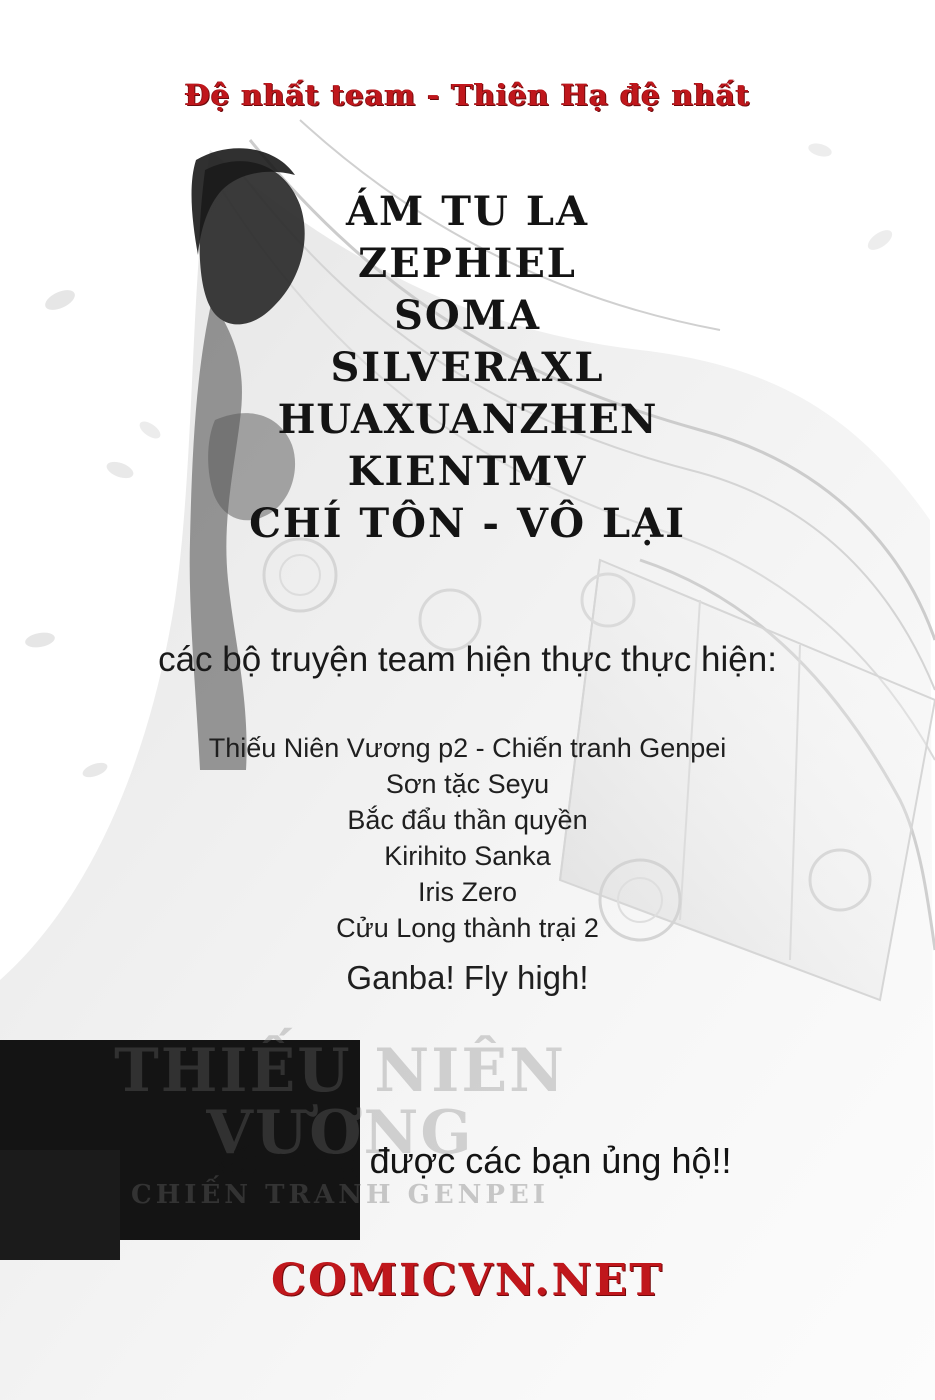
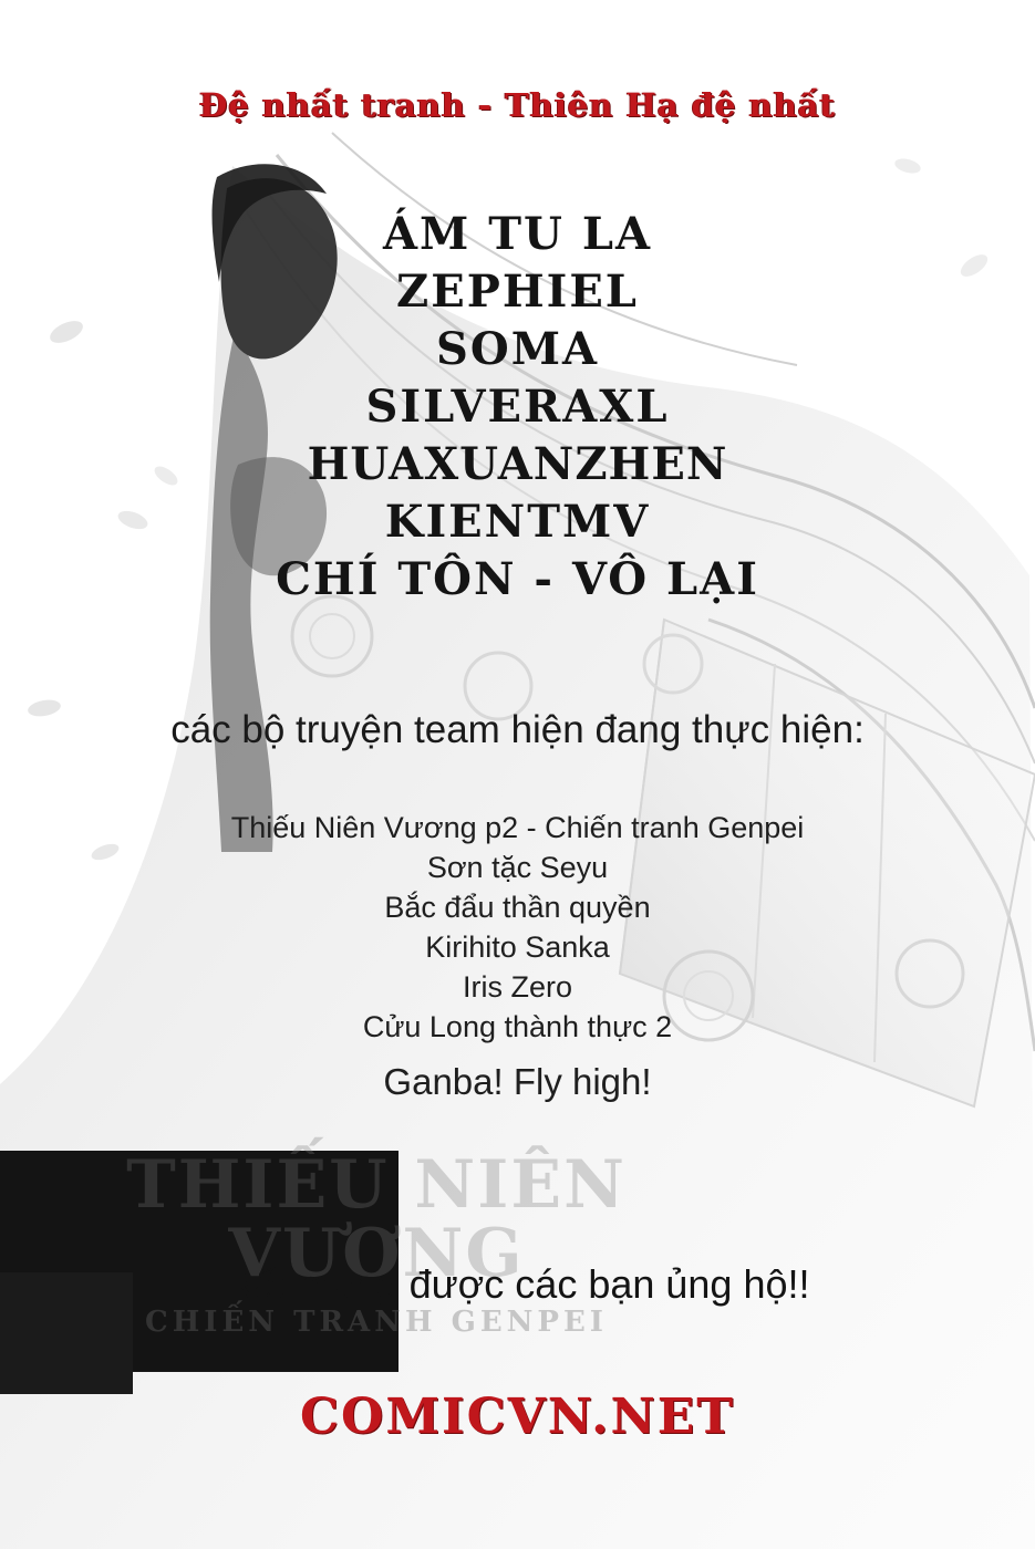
  THIẾU NIÊN VƯƠNG
  CHIẾN TRANH GENPEI
- Đệ nhất team - Thiên Hạ đệ nhất
+ Đệ nhất tranh - Thiên Hạ đệ nhất
  ÁM TU LA
  ZEPHIEL
  SOMA
  SILVERAXL
  HUAXUANZHEN
  KIENTMV
  CHÍ TÔN - VÔ LẠI
- các bộ truyện team hiện thực thực hiện:
+ các bộ truyện team hiện đang thực hiện:
  Thiếu Niên Vương p2 - Chiến tranh Genpei
  Sơn tặc Seyu
  Bắc đẩu thần quyền
  Kirihito Sanka
  Iris Zero
- Cửu Long thành trại 2
+ Cửu Long thành thực 2
  Ganba! Fly high!
  Rất mong được các bạn ủng hộ!!
  COMICVN.NET
